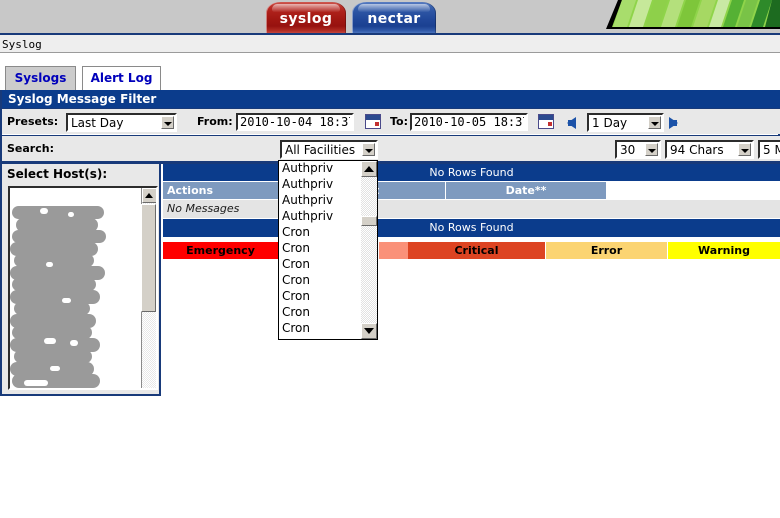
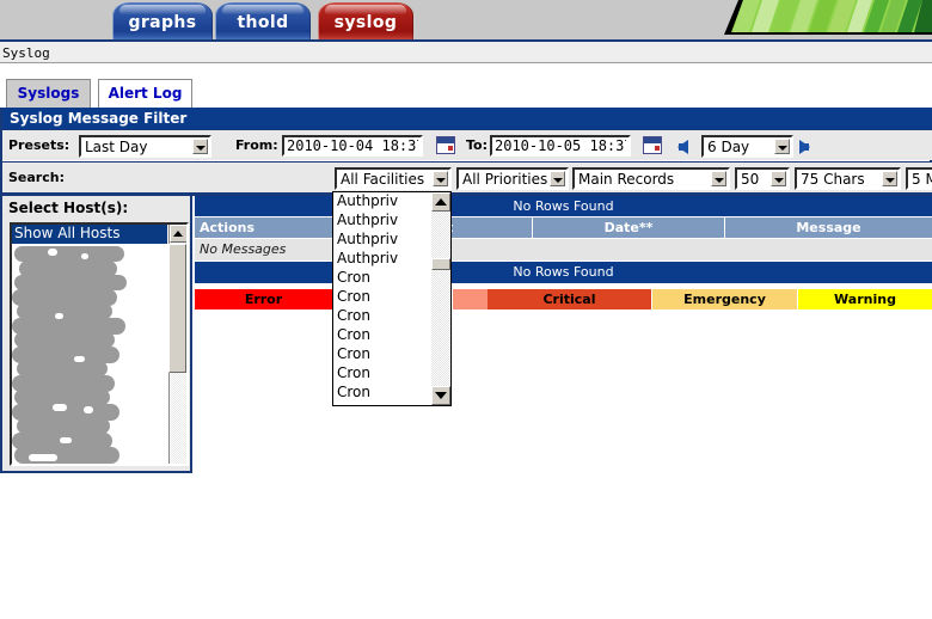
+ graphs
+ thold
  syslog
- nectar
  Syslog
  Syslogs
  Alert Log
  Syslog Message Filter
  Presets:
  Last Day
  From:
  2010-10-04 18:3
  To:
  2010-10-05 18:3
- 1 Day
+ 6 Day
  Search:
  All Facilities
+ All Priorities
+ Main Records
- 30
+ 50
- 94 Chars
+ 75 Chars
  Select Host(s):
+ Show All Hosts
  No Rows Found
  Actions
  Date**
+ Message
  No Messages
  No Rows Found
- Emergency
+ Error
  Critical
- Error
+ Emergency
  Warning
  Authpriv
  Authpriv
  Authpriv
  Authpriv
  Cron
  Cron
  Cron
  Cron
  Cron
  Cron
  Cron
